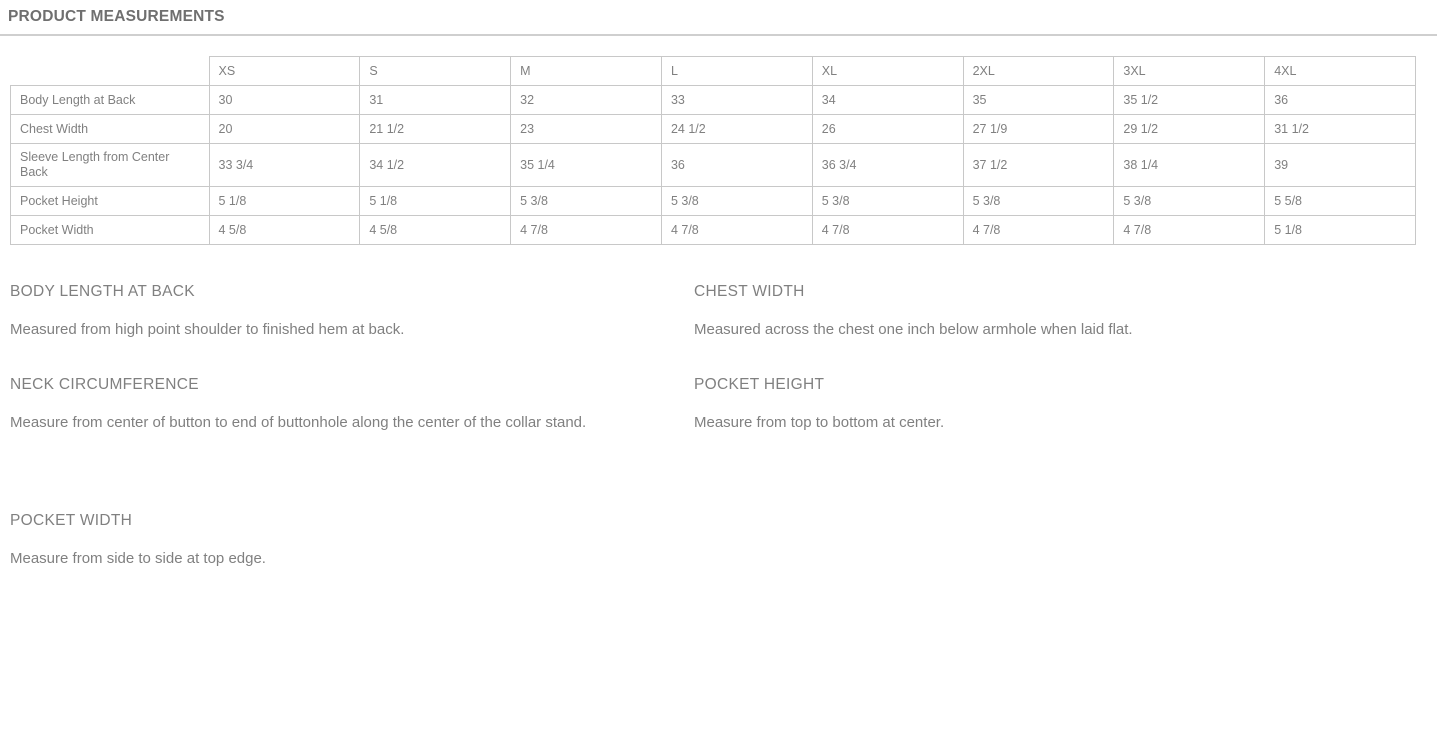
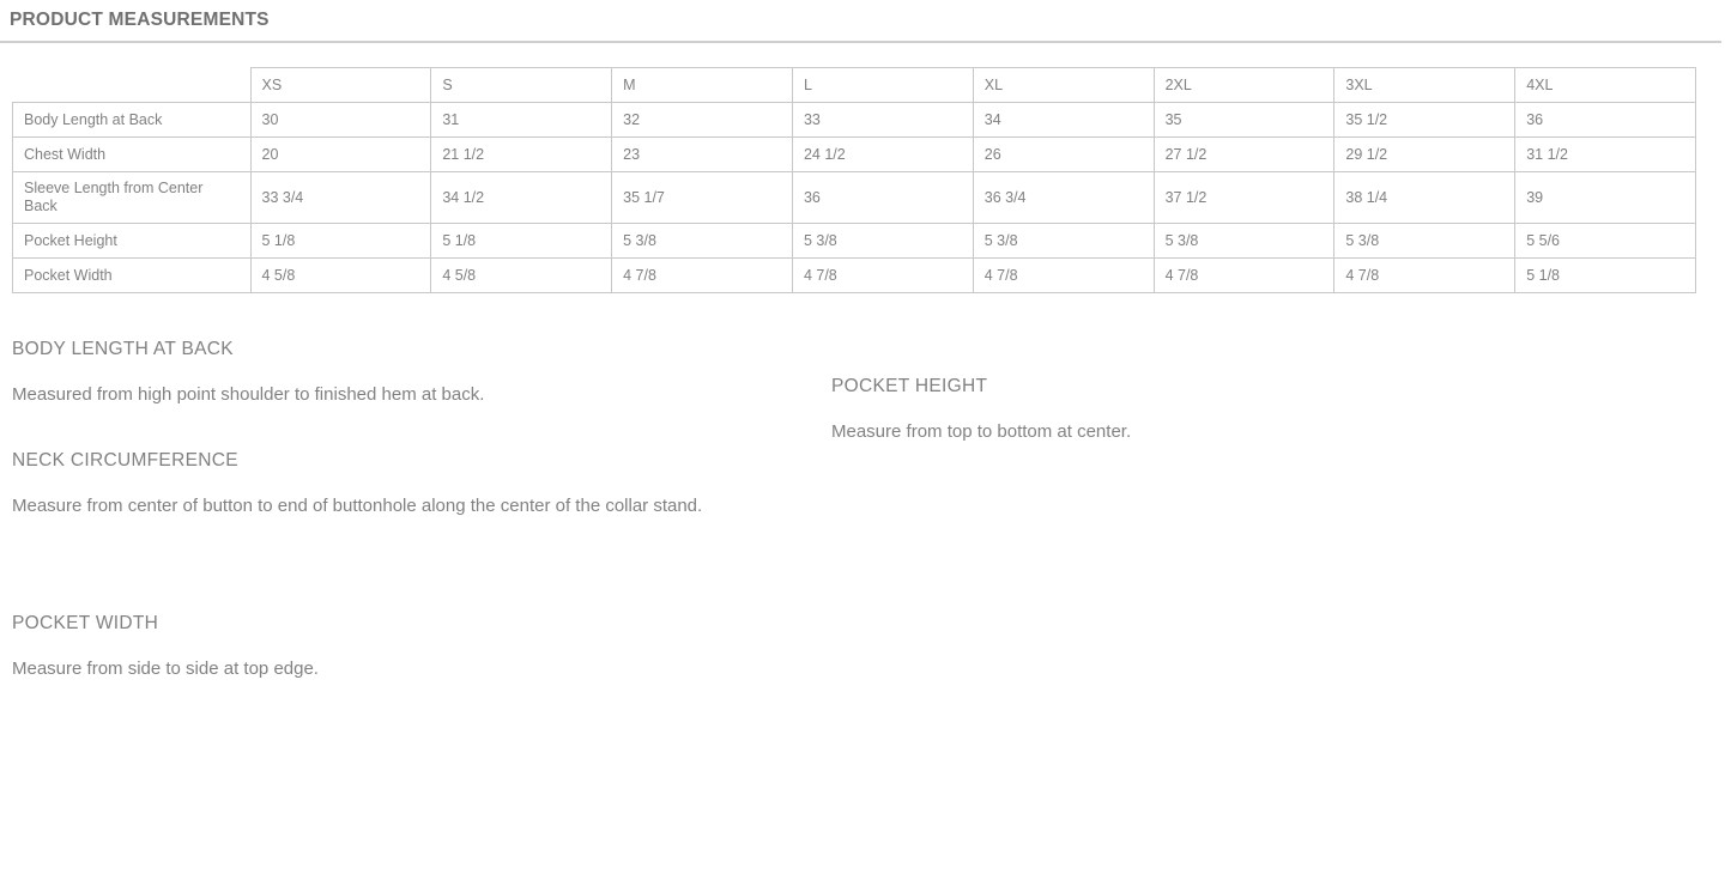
  PRODUCT MEASUREMENTS
  	XS	S	M	L	XL	2XL	3XL	4XL
  Body Length at Back	30	31	32	33	34	35	35 1/2	36
- Chest Width	20	21 1/2	23	24 1/2	26	27 1/9	29 1/2	31 1/2
+ Chest Width	20	21 1/2	23	24 1/2	26	27 1/2	29 1/2	31 1/2
- Sleeve Length from Center Back	33 3/4	34 1/2	35 1/4	36	36 3/4	37 1/2	38 1/4	39
+ Sleeve Length from Center Back	33 3/4	34 1/2	35 1/7	36	36 3/4	37 1/2	38 1/4	39
- Pocket Height	5 1/8	5 1/8	5 3/8	5 3/8	5 3/8	5 3/8	5 3/8	5 5/8
+ Pocket Height	5 1/8	5 1/8	5 3/8	5 3/8	5 3/8	5 3/8	5 3/8	5 5/6
  Pocket Width	4 5/8	4 5/8	4 7/8	4 7/8	4 7/8	4 7/8	4 7/8	5 1/8
  BODY LENGTH AT BACK
  Measured from high point shoulder to finished hem at back.
  NECK CIRCUMFERENCE
  Measure from center of button to end of buttonhole along the center of the collar stand.
  POCKET WIDTH
  Measure from side to side at top edge.
- CHEST WIDTH
- Measured across the chest one inch below armhole when laid flat.
  POCKET HEIGHT
  Measure from top to bottom at center.
